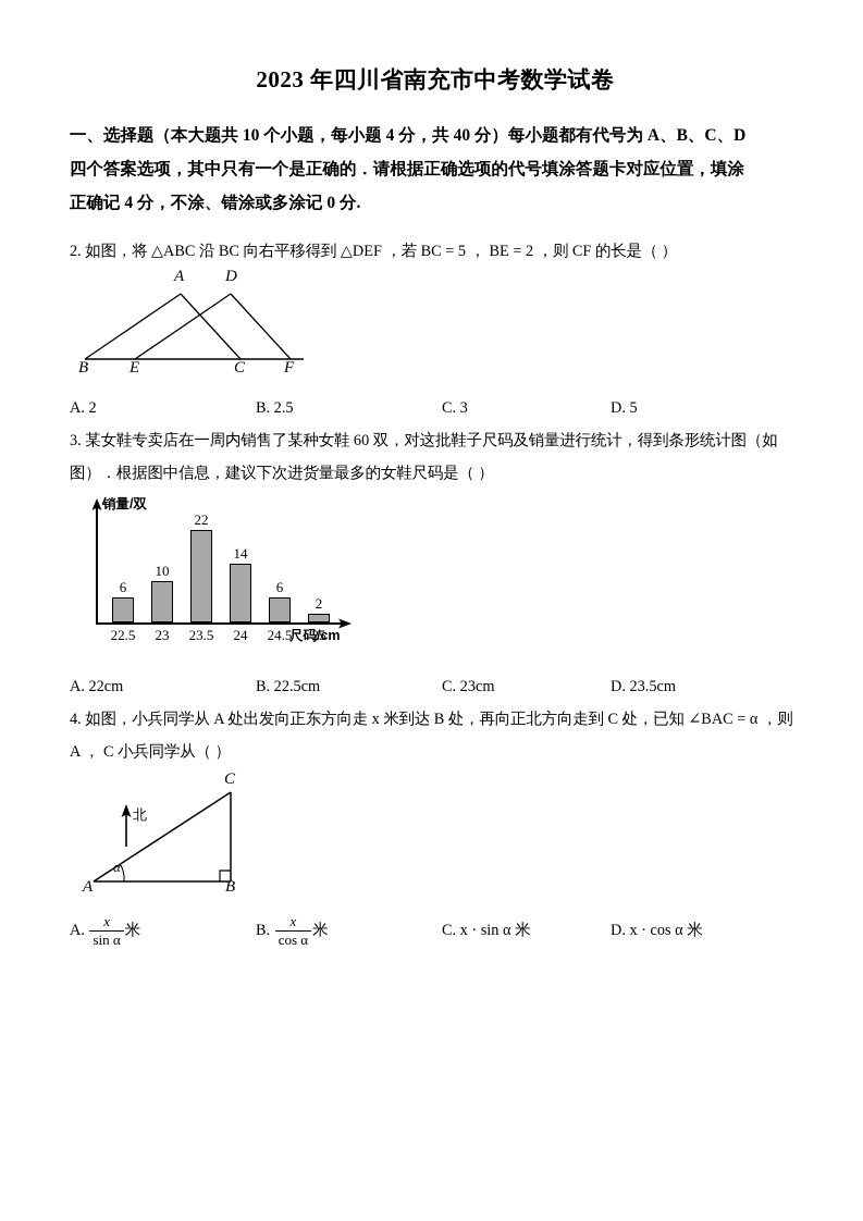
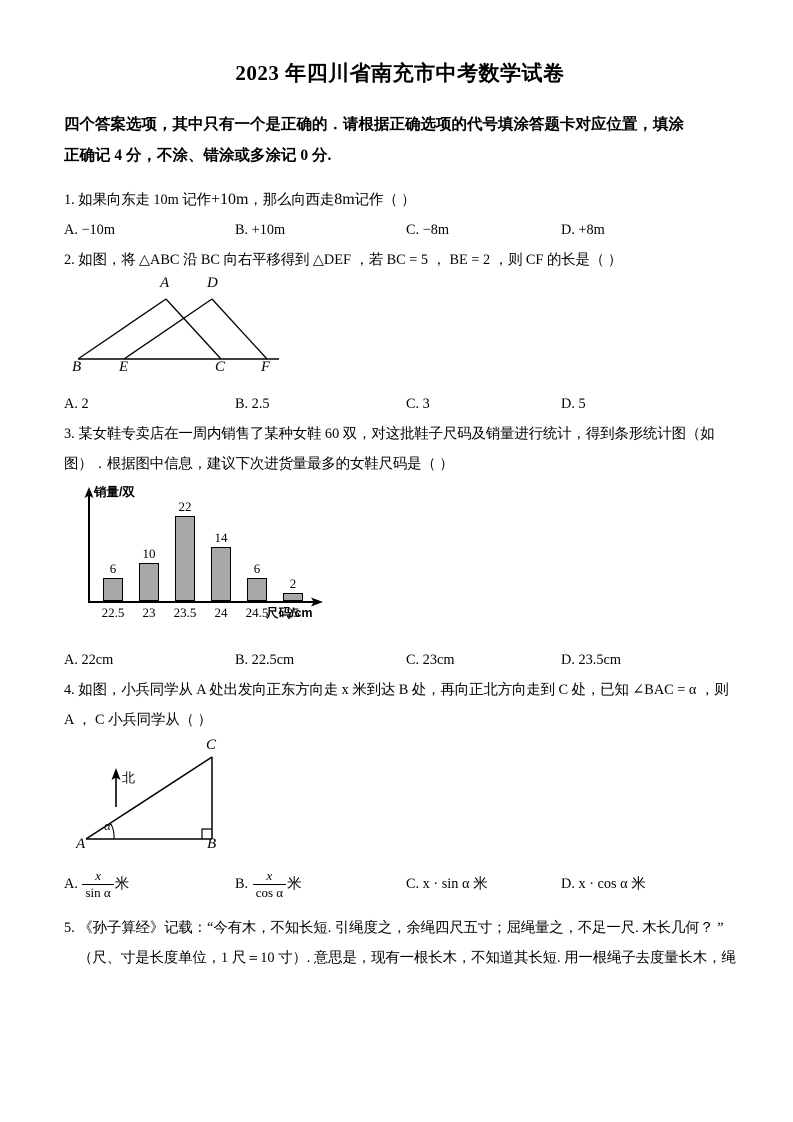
  2023 年四川省南充市中考数学试卷
- 一、选择题（本大题共 10 个小题，每小题 4 分，共 40 分）每小题都有代号为 A、B、C、D
  四个答案选项，其中只有一个是正确的．请根据正确选项的代号填涂答题卡对应位置，填涂
  正确记 4 分，不涂、错涂或多涂记 0 分.
+ 1. 如果向东走 10m 记作+10m，那么向西走8m记作（ ）
+ A. −10m
+ B. +10m
+ C. −8m
+ D. +8m
  2. 如图，将 △ABC 沿 BC 向右平移得到 △DEF ，若 BC = 5 ， BE = 2 ，则 CF 的长是（ ）
  A
  D
  B
  E
  C
  F
  A. 2
  B. 2.5
  C. 3
  D. 5
  3. 某女鞋专卖店在一周内销售了某种女鞋 60 双，对这批鞋子尺码及销量进行统计，得到条形统计图（如
  图）．根据图中信息，建议下次进货量最多的女鞋尺码是（ ）
  销量/双
  尺码/cm
  6
  10
  22
  14
  6
  2
  22.5
  23
  23.5
  24
  24.5
  25
  A. 22cm
  B. 22.5cm
  C. 23cm
  D. 23.5cm
  4. 如图，小兵同学从 A 处出发向正东方向走 x 米到达 B 处，再向正北方向走到 C 处，已知 ∠BAC = α ，则
  A ， C 小兵同学从（ ）
  C
  A
  B
  α
  北
  A.
  x
  sin α
  米
  B.
  x
  cos α
  米
  C. x · sin α 米
  D. x · cos α 米
+ 5. 《孙子算经》记载：“今有木，不知长短. 引绳度之，余绳四尺五寸；屈绳量之，不足一尺. 木长几何？ ”
+ （尺、寸是长度单位，1 尺＝10 寸）. 意思是，现有一根长木，不知道其长短. 用一根绳子去度量长木，绳
